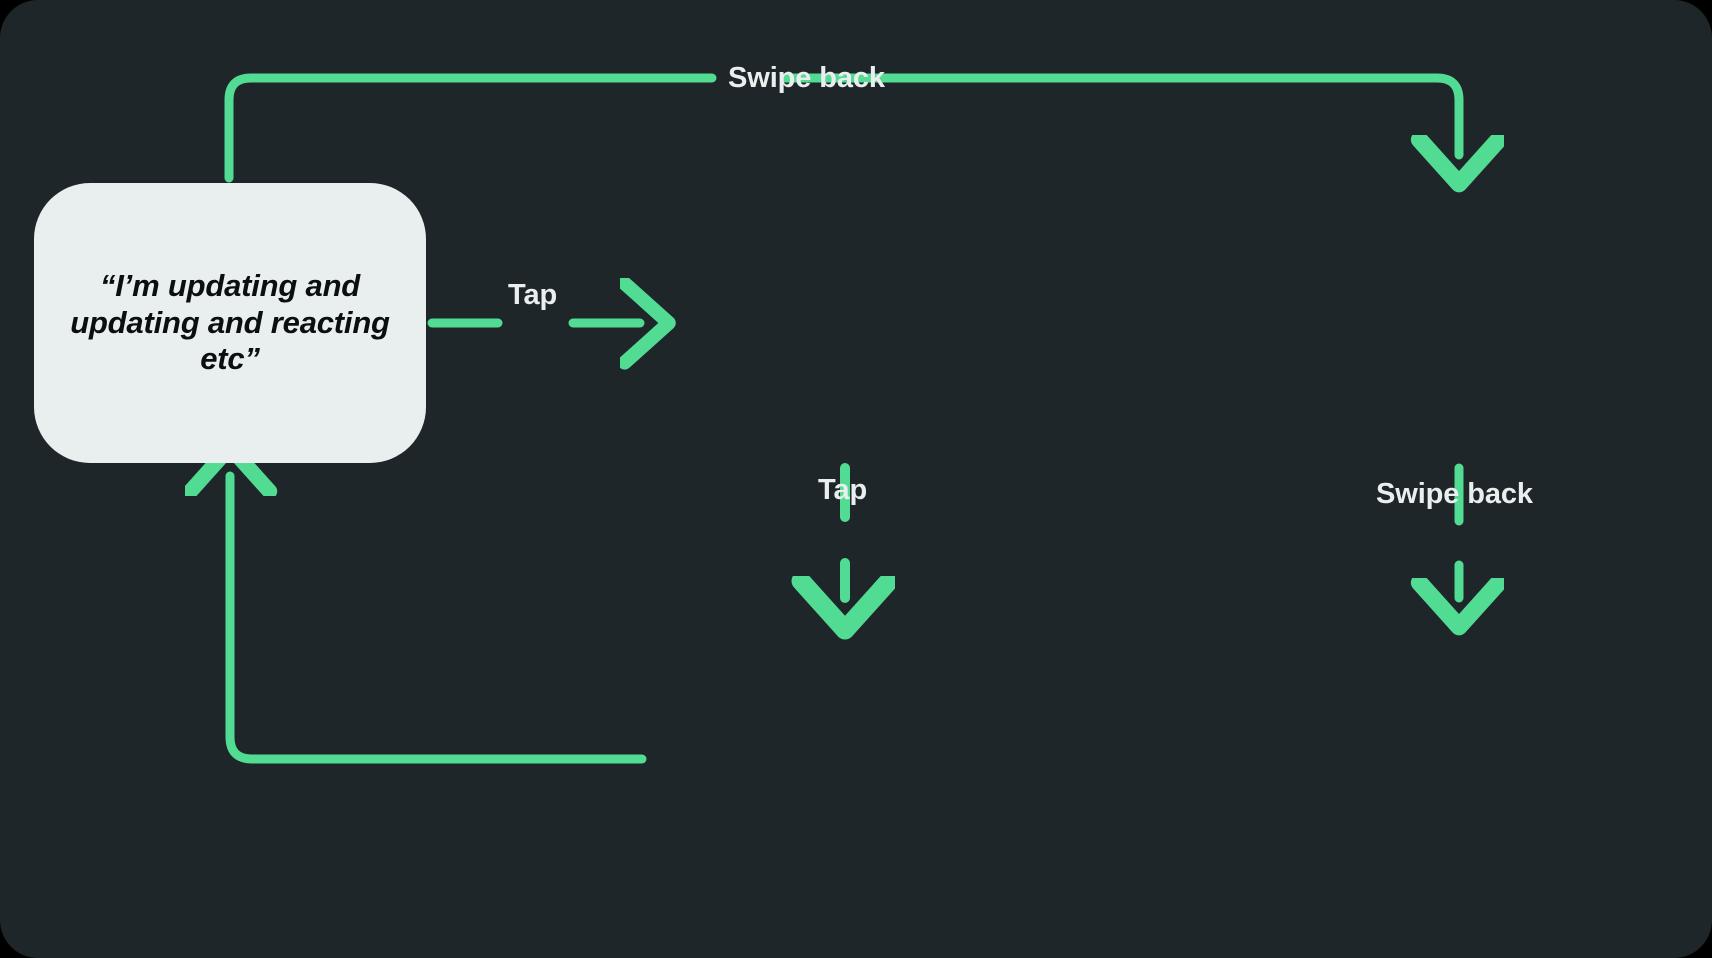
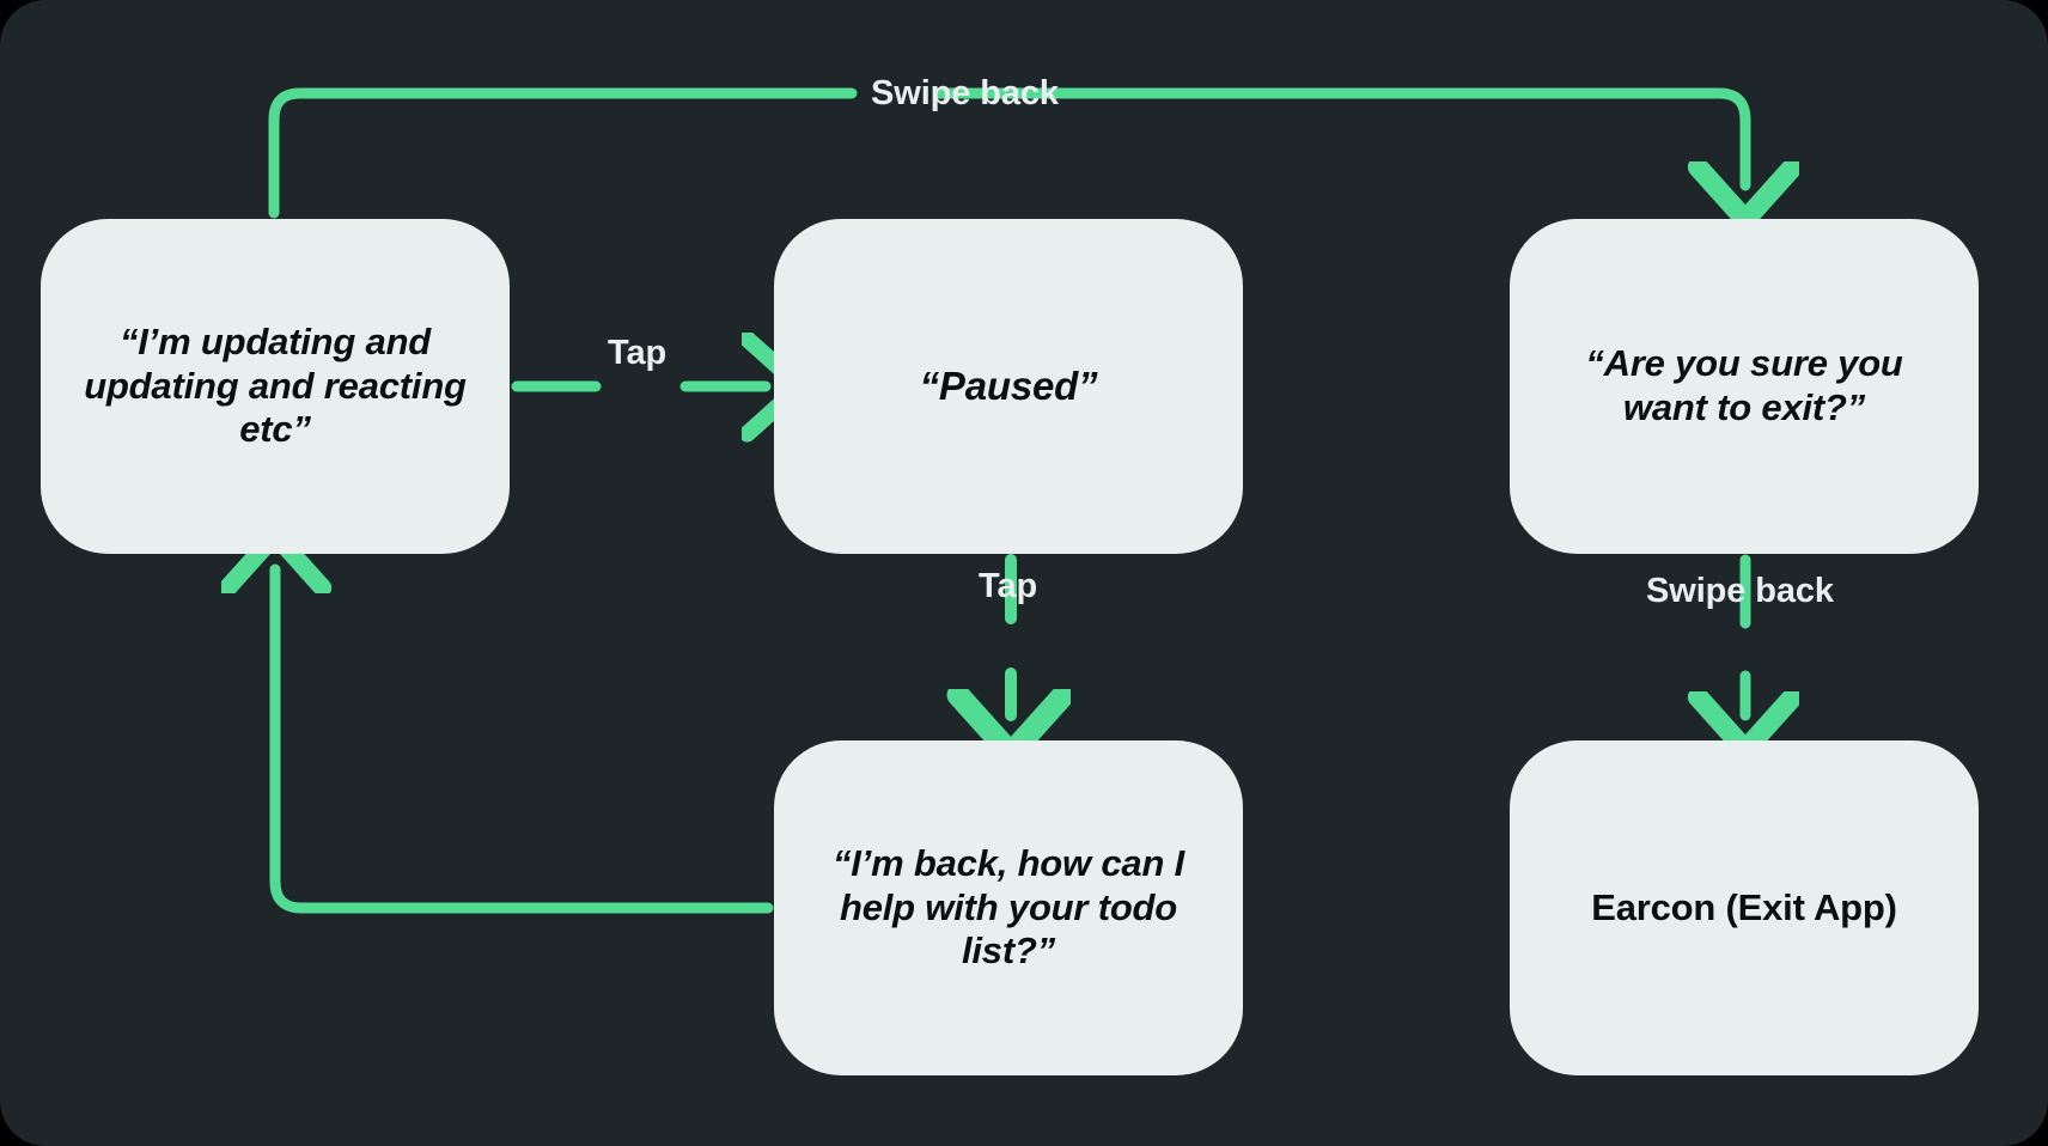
  Swipe back
  Tap
  Tap
  Swipe back
  “I’m updating and updating and reacting etc”
+ “Paused”
+ “Are you sure you want to exit?”
+ “I’m back, how can I help with your todo list?”
+ Earcon (Exit App)
